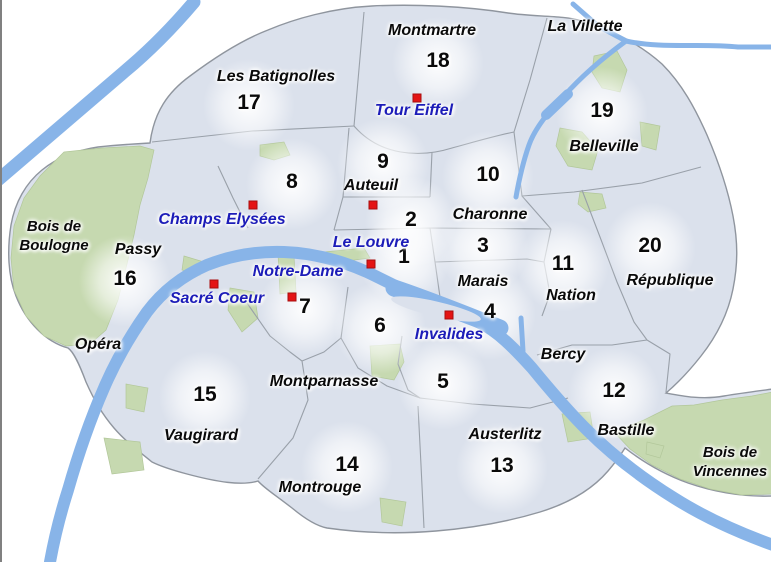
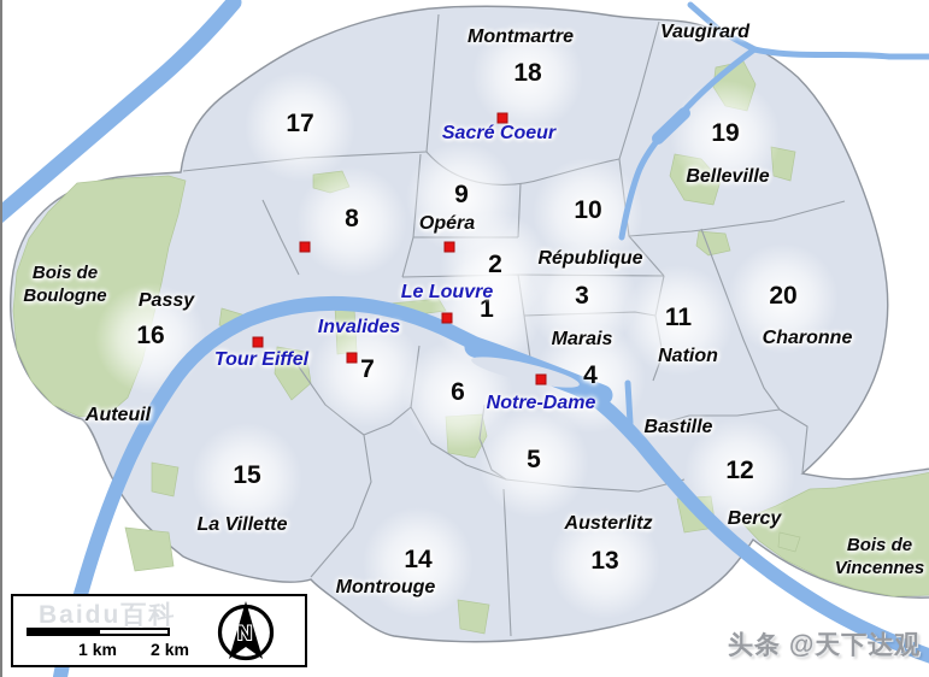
  1
  2
  3
  4
  5
  6
  7
  8
  9
  10
  11
  12
  13
  14
  15
  16
  17
  18
  19
  20
  Montmartre
- La Villette
+ Vaugirard
- Les Batignolles
  Belleville
- Auteuil
+ Opéra
- Charonne
+ République
  Passy
  Marais
  Nation
- République
+ Charonne
- Opéra
+ Auteuil
- Bercy
+ Bastille
- Montparnasse
- Vaugirard
+ La Villette
  Austerlitz
- Bastille
+ Bercy
  Montrouge
- Tour Eiffel
+ Sacré Coeur
- Champs Elysées
  Le Louvre
- Notre-Dame
+ Invalides
- Sacré Coeur
+ Tour Eiffel
- Invalides
+ Notre-Dame
  Bois de
  Boulogne
  Bois de
  Vincennes
+ 1 km
+ 2 km
+ N
+ Baidu百科
+ 头条 @天下达观
